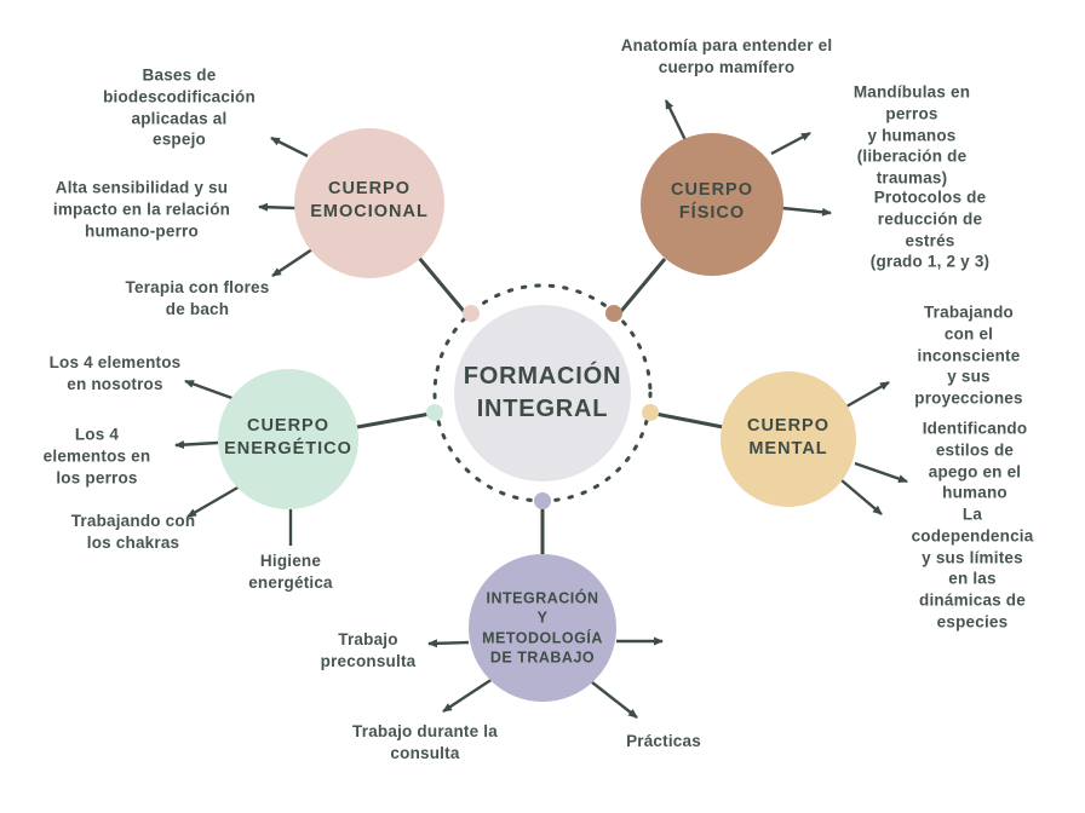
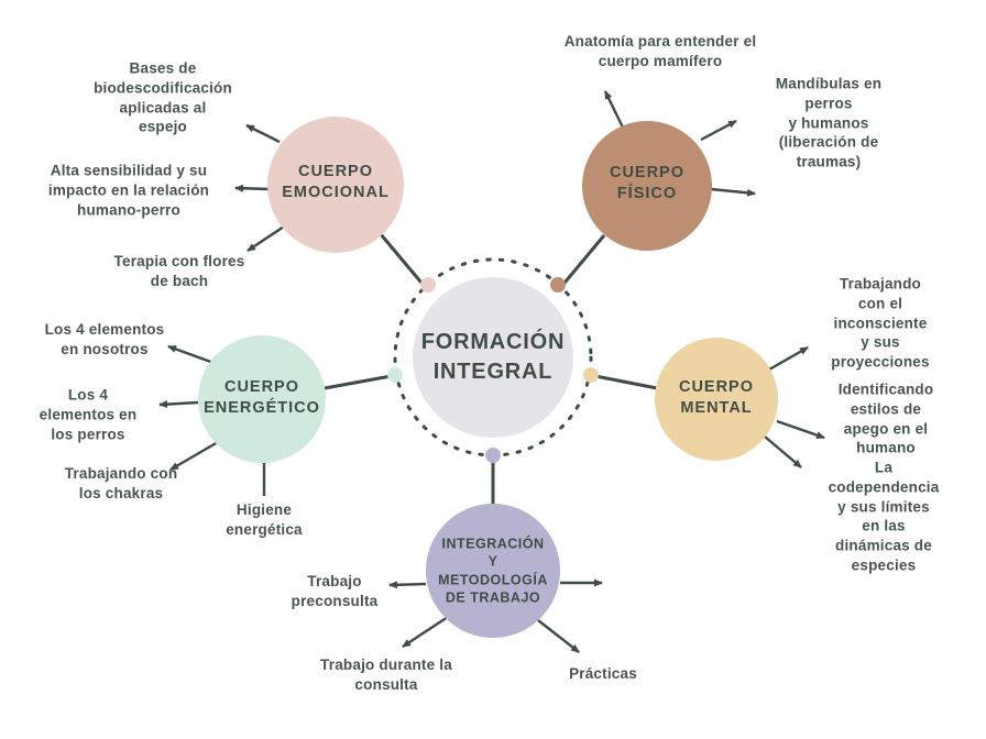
  FORMACIÓN
  INTEGRAL
  CUERPO
  EMOCIONAL
  CUERPO
  FÍSICO
  CUERPO
  ENERGÉTICO
  CUERPO
  MENTAL
  INTEGRACIÓN
  Y
  METODOLOGÍA
  DE TRABAJO
  Bases de
  biodescodificación
  aplicadas al
  espejo
  Alta sensibilidad y su
  impacto en la relación
  humano-perro
  Terapia con flores
  de bach
  Anatomía para entender el
  cuerpo mamífero
  Mandíbulas en perros
  y humanos
  (liberación de
  traumas)
- Protocolos de
- reducción de estrés
- (grado 1, 2 y 3)
  Trabajando con el
  inconsciente y sus
  proyecciones
  Identificando
  estilos de
  apego en el
  humano
  La codependencia
  y sus límites en las
  dinámicas de
  especies
  Los 4 elementos
  en nosotros
  Los 4
  elementos en
  los perros
  Trabajando con
  los chakras
  Higiene
  energética
  Trabajo
  preconsulta
  Trabajo durante la
  consulta
  Prácticas
